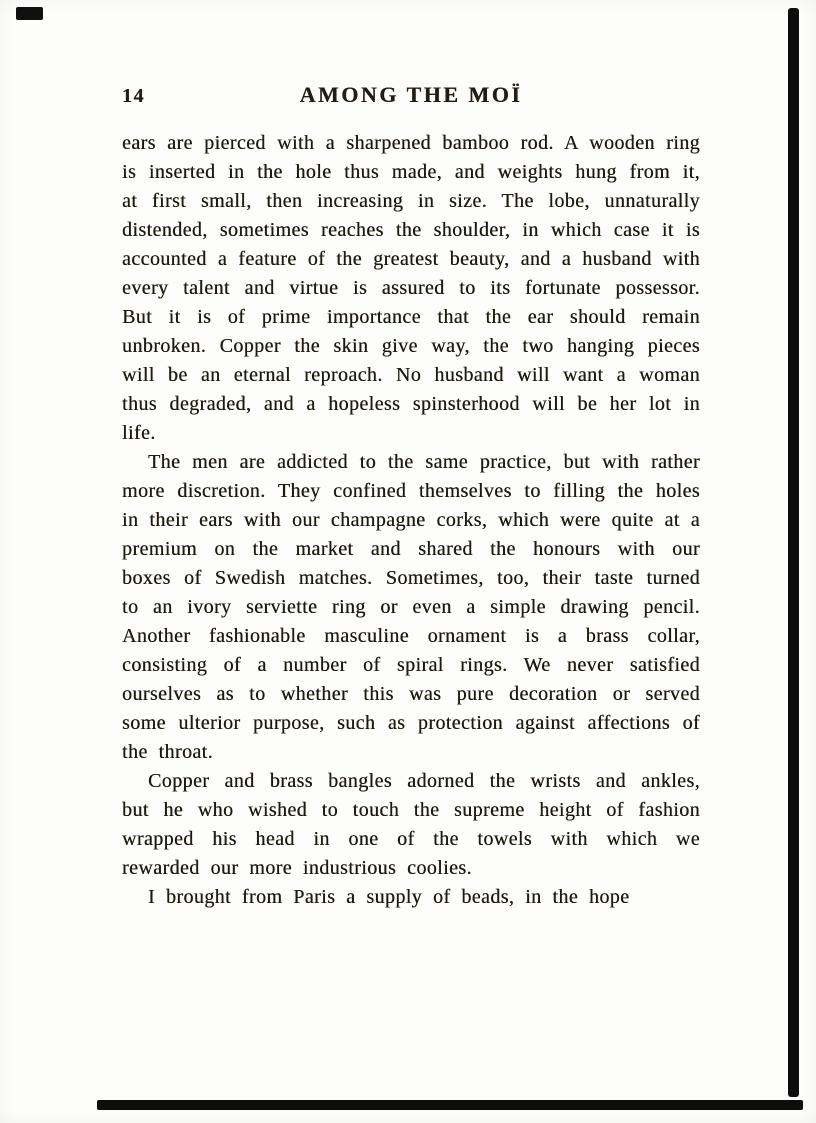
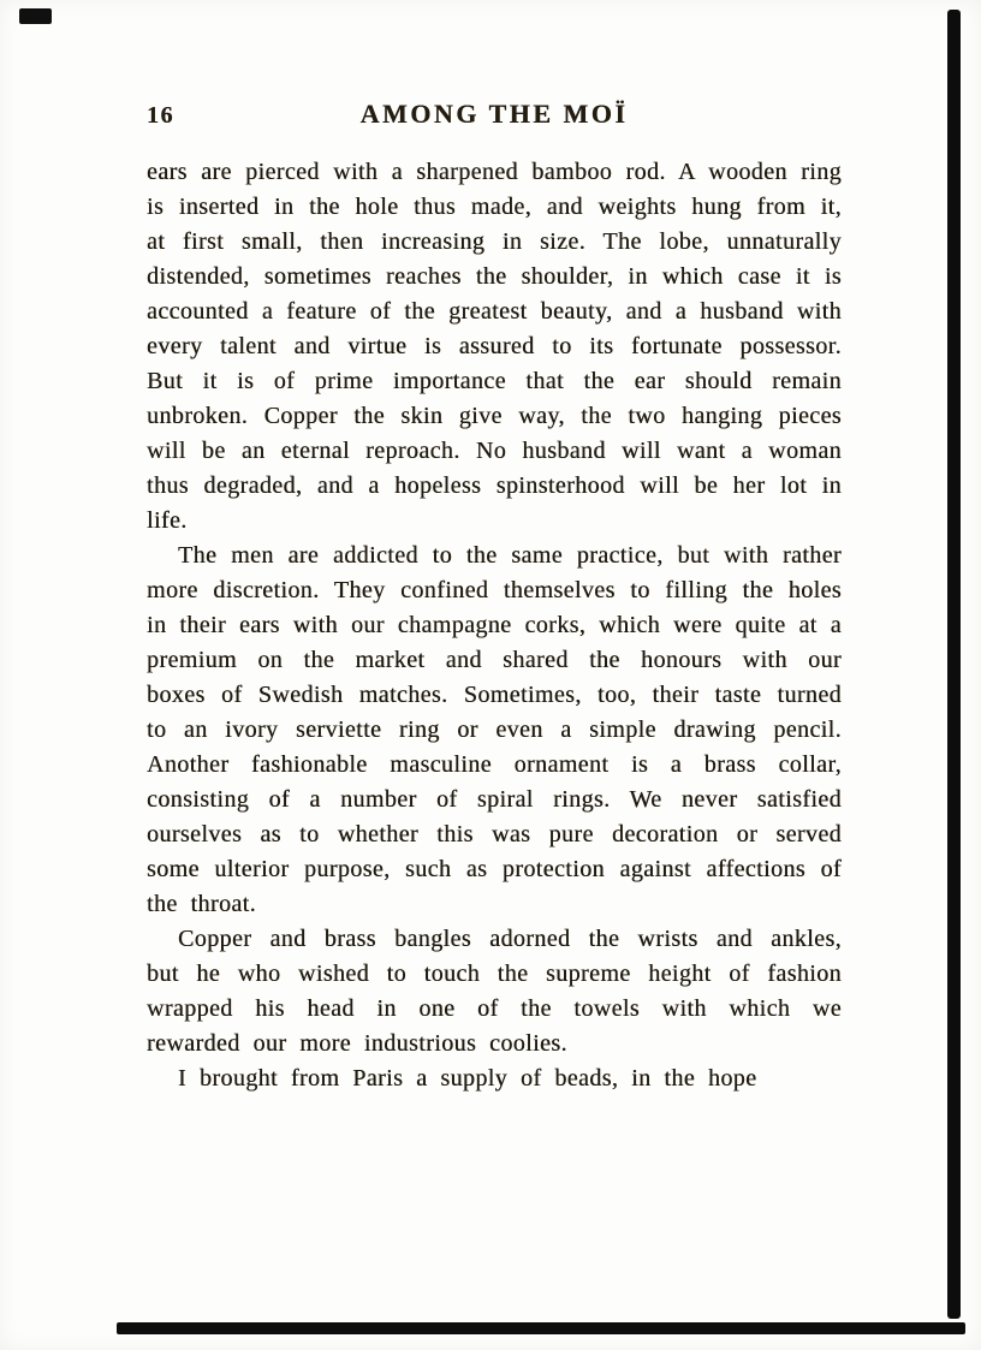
- 14
+ 16
  AMONG THE MOÏ
  ears are pierced with a sharpened bamboo rod. A wooden ring is inserted in the hole thus made, and weights hung from it, at first small, then increasing in size. The lobe, unnaturally distended, sometimes reaches the shoulder, in which case it is accounted a feature of the greatest beauty, and a husband with every talent and virtue is assured to its fortunate possessor. But it is of prime importance that the ear should remain unbroken. Copper the skin give way, the two hanging pieces will be an eternal reproach. No husband will want a woman thus degraded, and a hopeless spinsterhood will be her lot in life.
  The men are addicted to the same practice, but with rather more discretion. They confined themselves to filling the holes in their ears with our champagne corks, which were quite at a premium on the market and shared the honours with our boxes of Swedish matches. Sometimes, too, their taste turned to an ivory serviette ring or even a simple drawing pencil. Another fashionable masculine ornament is a brass collar, consisting of a number of spiral rings. We never satisfied ourselves as to whether this was pure decoration or served some ulterior purpose, such as protection against affections of the throat.
  Copper and brass bangles adorned the wrists and ankles, but he who wished to touch the supreme height of fashion wrapped his head in one of the towels with which we rewarded our more industrious coolies.
  I brought from Paris a supply of beads, in the hope
